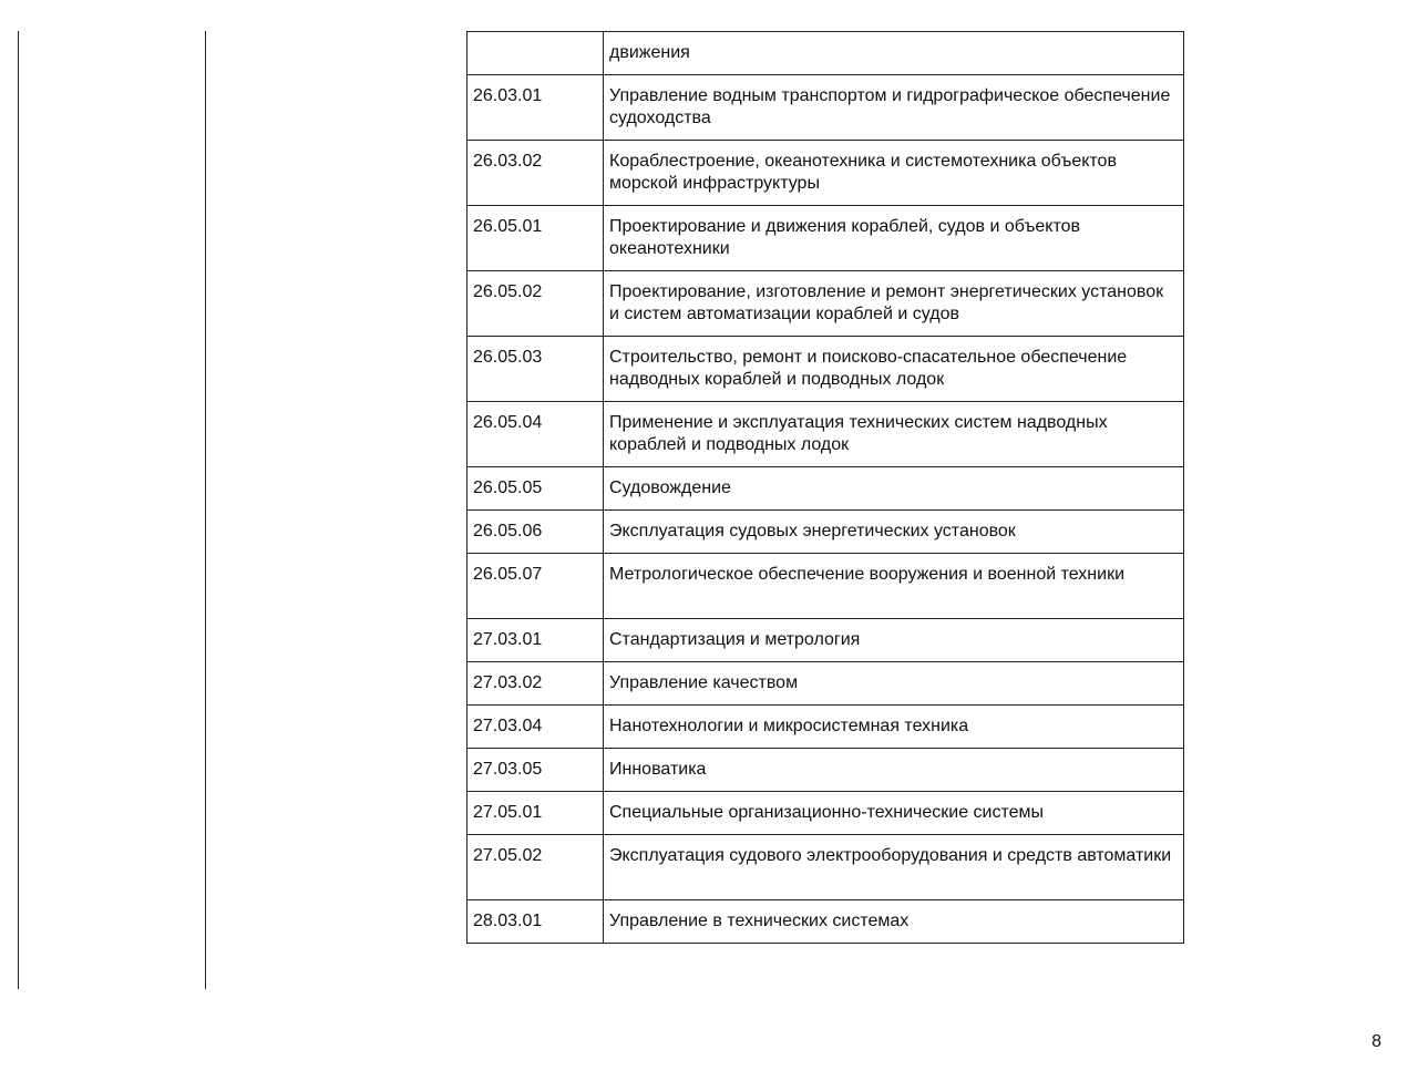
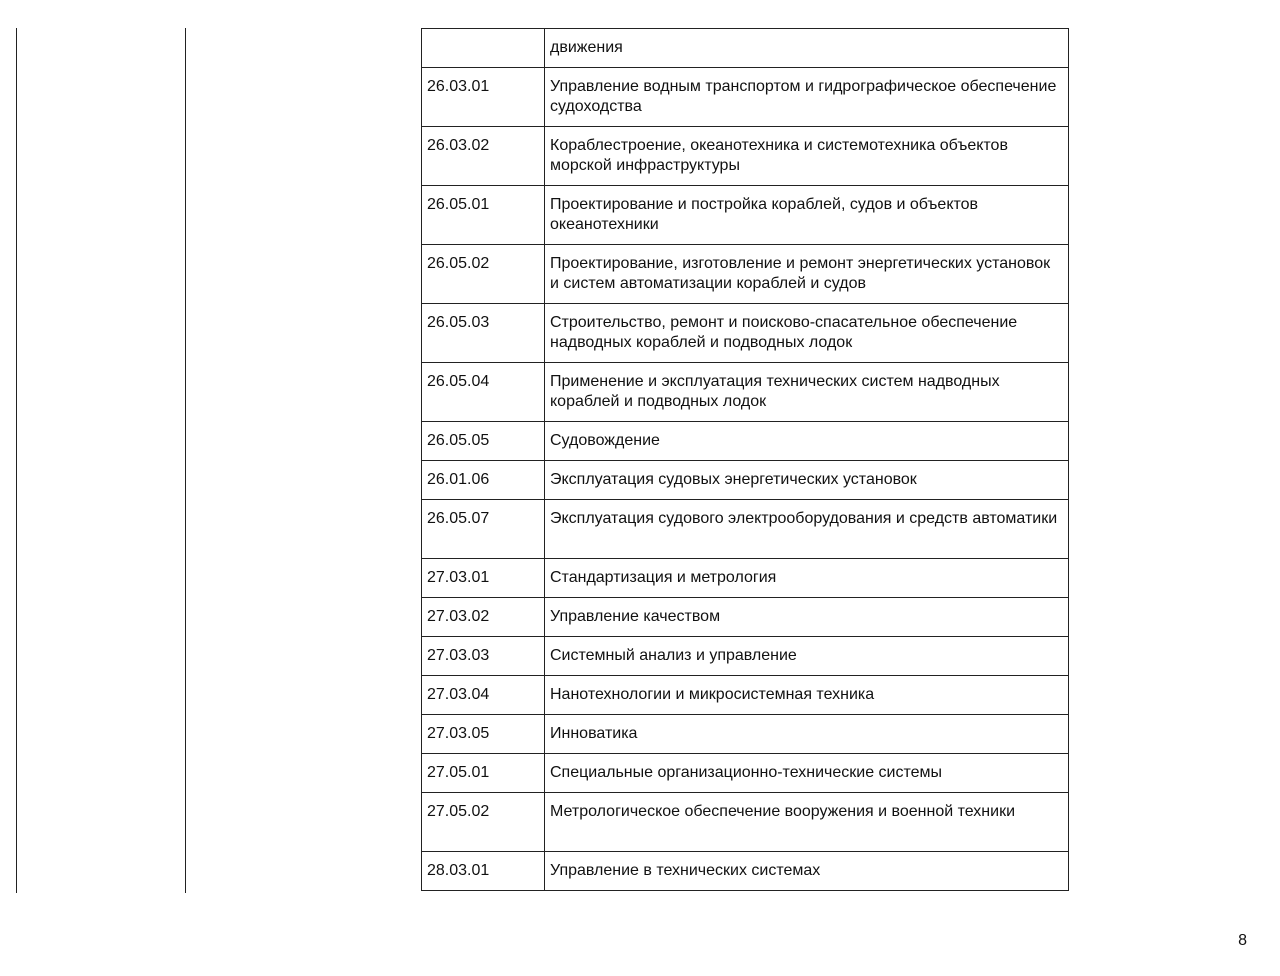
  	движения
  26.03.01	Управление водным транспортом и гидрографическое обеспечение судоходства
  26.03.02	Кораблестроение, океанотехника и системотехника объектов морской инфраструктуры
- 26.05.01	Проектирование и движения кораблей, судов и объектов океанотехники
+ 26.05.01	Проектирование и постройка кораблей, судов и объектов океанотехники
  26.05.02	Проектирование, изготовление и ремонт энергетических установок и систем автоматизации кораблей и судов
  26.05.03	Строительство, ремонт и поисково-спасательное обеспечение надводных кораблей и подводных лодок
  26.05.04	Применение и эксплуатация технических систем надводных кораблей и подводных лодок
  26.05.05	Судовождение
- 26.05.06	Эксплуатация судовых энергетических установок
+ 26.01.06	Эксплуатация судовых энергетических установок
- 26.05.07	Метрологическое обеспечение вооружения и военной техники
+ 26.05.07	Эксплуатация судового электрооборудования и средств автоматики
  27.03.01	Стандартизация и метрология
  27.03.02	Управление качеством
+ 27.03.03	Системный анализ и управление
  27.03.04	Нанотехнологии и микросистемная техника
  27.03.05	Инноватика
  27.05.01	Специальные организационно-технические системы
- 27.05.02	Эксплуатация судового электрооборудования и средств автоматики
+ 27.05.02	Метрологическое обеспечение вооружения и военной техники
  28.03.01	Управление в технических системах
  8
